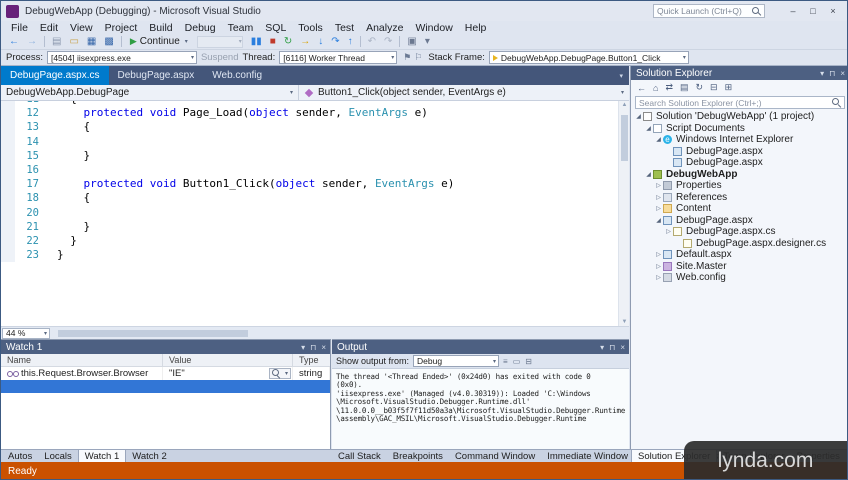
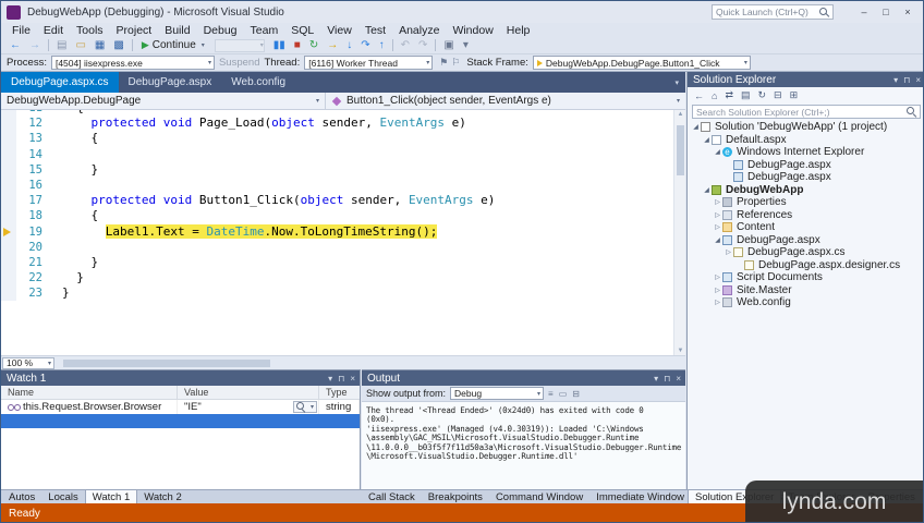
  DebugWebApp (Debugging) - Microsoft Visual Studio
  Quick Launch (Ctrl+Q)
  –
  □
  ×
  File
  Edit
- View
+ Tools
  Project
  Build
  Debug
  Team
  SQL
- Tools
+ View
  Test
  Analyze
  Window
  Help
  ←
  →
  ▤
  ▭
  ▦
  ▩
  ▶
  Continue
  ▮▮
  ■
  ↻
  →
  ↓
  ↷
  ↑
  ↶
  ↷
  ▣
  ▾
  Process:
  [4504] iisexpress.exe
  Suspend
  Thread:
  [6116] Worker Thread
  ⚑
  ⚐
  Stack Frame:
  DebugWebApp.DebugPage.Button1_Click
  DebugPage.aspx.cs
  DebugPage.aspx
  Web.config
  DebugWebApp.DebugPage
  Button1_Click(object sender, EventArgs e)
  12
  protected void Page_Load(object sender, EventArgs e)
  13
  {
  14
  15
  }
  16
  17
  protected void Button1_Click(object sender, EventArgs e)
  18
  {
+ 19
+ Label1.Text = DateTime.Now.ToLongTimeString();
  20
  21
  }
  22
  }
  23
  }
- 44 %
+ 100 %
  Watch 1
  ▾
  ⊓
  ×
  Name
  Value
  Type
  this.Request.Browser.Browser
  "IE"
  string
  Output
  ▾
  ⊓
  ×
  Show output from:
  Debug
  ≡
  ▭
  ⊟
  The thread '<Thread Ended>' (0x24d0) has exited with code 0
  (0x0).
  'iisexpress.exe' (Managed (v4.0.30319)): Loaded 'C:\Windows
- \Microsoft.VisualStudio.Debugger.Runtime.dll'
+ \assembly\GAC_MSIL\Microsoft.VisualStudio.Debugger.Runtime
  \11.0.0.0__b03f5f7f11d50a3a\Microsoft.VisualStudio.Debugger.Runtime
- \assembly\GAC_MSIL\Microsoft.VisualStudio.Debugger.Runtime
+ \Microsoft.VisualStudio.Debugger.Runtime.dll'
  Solution Explorer
  ▾
  ⊓
  ×
  ←
  ⌂
  ⇄
  ▤
  ↻
  ⊟
  ⊞
  Search Solution Explorer (Ctrl+;)
  Solution 'DebugWebApp' (1 project)
- Script Documents
+ Default.aspx
  Windows Internet Explorer
  DebugPage.aspx
  DebugPage.aspx
  DebugWebApp
  Properties
  References
  Content
  DebugPage.aspx
  DebugPage.aspx.cs
  DebugPage.aspx.designer.cs
- Default.aspx
+ Script Documents
  Site.Master
  Web.config
  Autos
  Locals
  Watch 1
  Watch 2
  Call Stack
  Breakpoints
  Command Window
  Immediate Window
  Ready
  lynda.com
